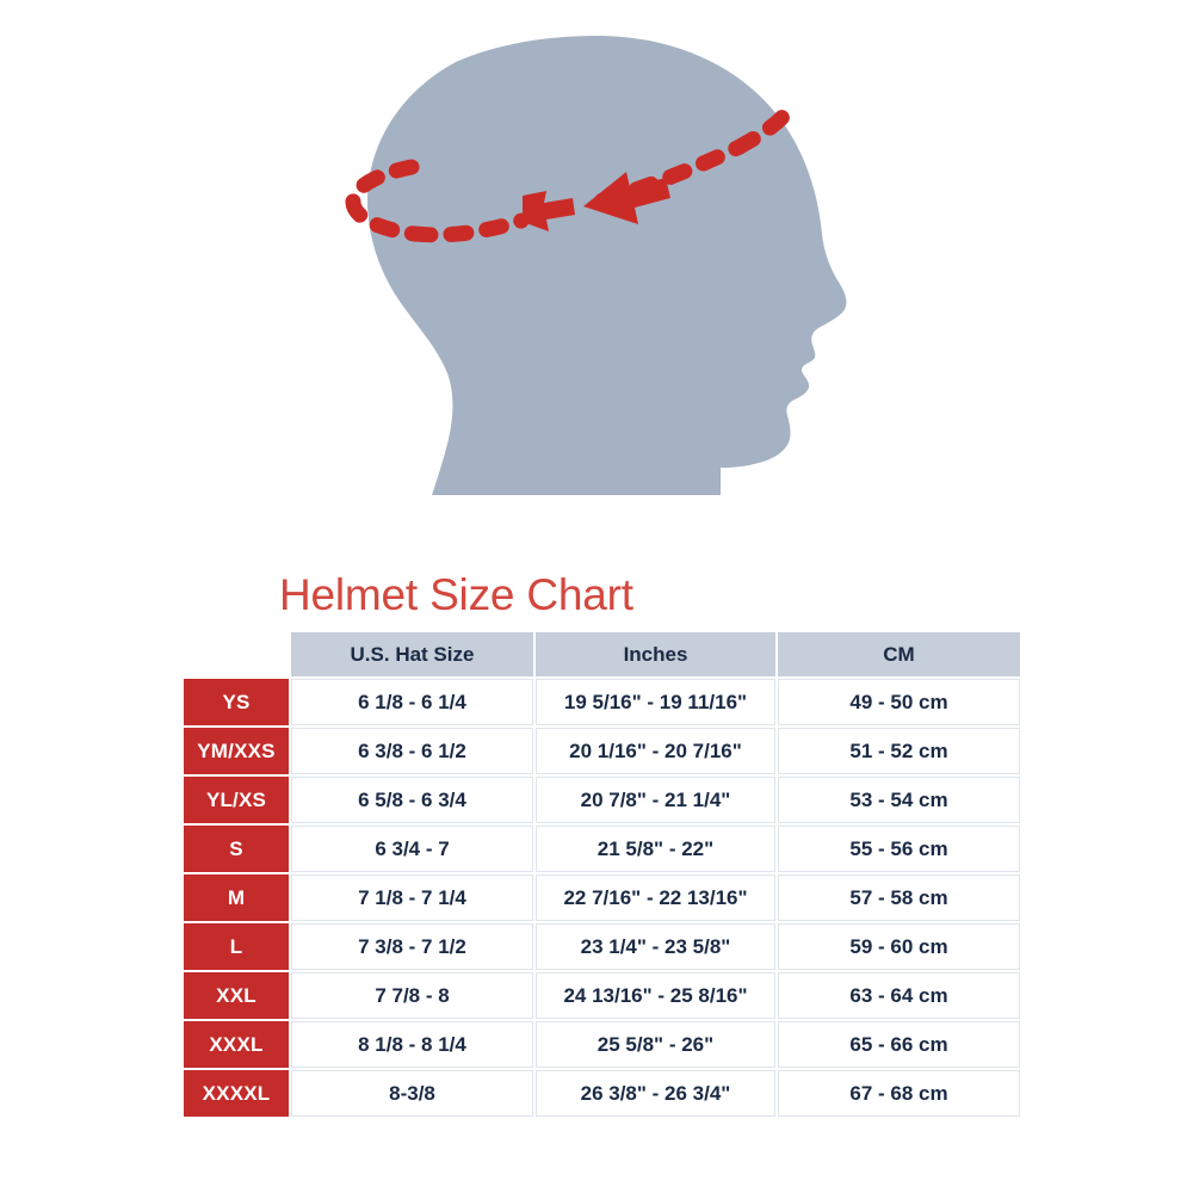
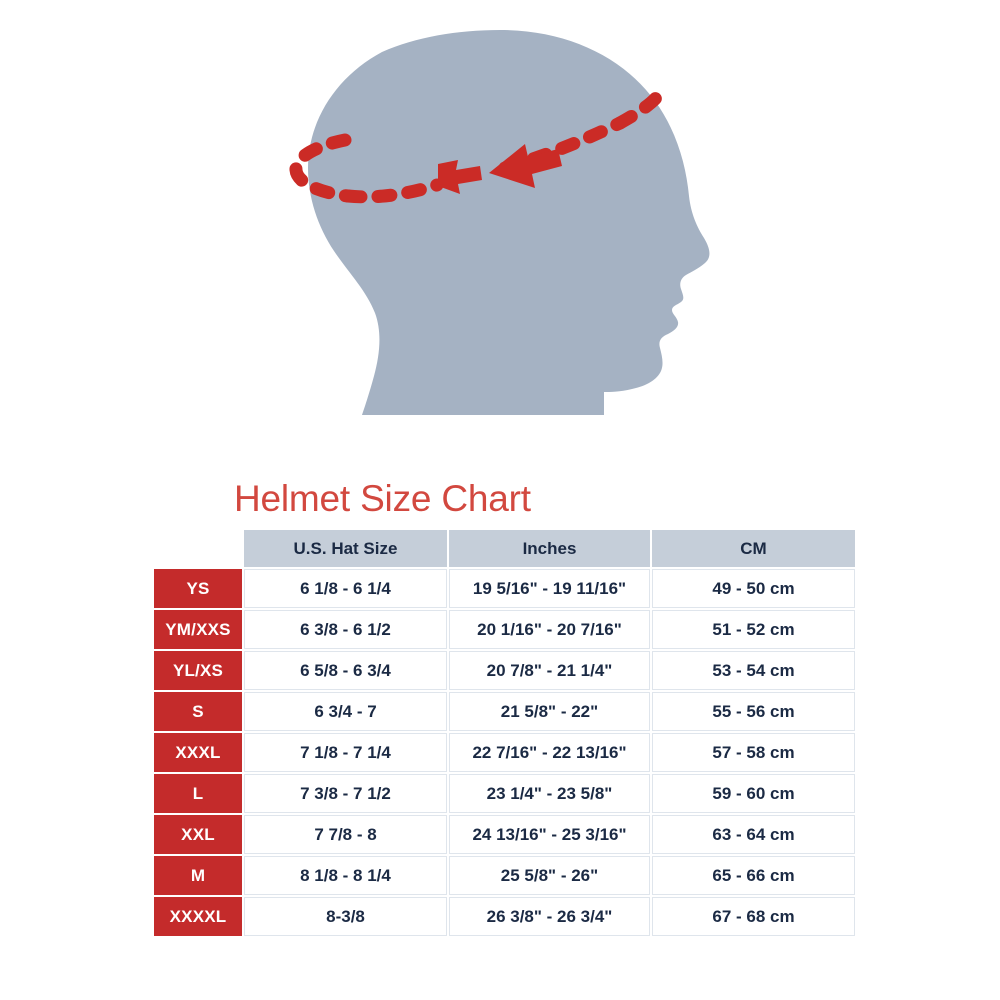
  Helmet Size Chart
  	U.S. Hat Size	Inches	CM
  YS	6 1/8 - 6 1/4	19 5/16" - 19 11/16"	49 - 50 cm
  YM/XXS	6 3/8 - 6 1/2	20 1/16" - 20 7/16"	51 - 52 cm
  YL/XS	6 5/8 - 6 3/4	20 7/8" - 21 1/4"	53 - 54 cm
  S	6 3/4 - 7	21 5/8" - 22"	55 - 56 cm
- M	7 1/8 - 7 1/4	22 7/16" - 22 13/16"	57 - 58 cm
+ XXXL	7 1/8 - 7 1/4	22 7/16" - 22 13/16"	57 - 58 cm
  L	7 3/8 - 7 1/2	23 1/4" - 23 5/8"	59 - 60 cm
- XXL	7 7/8 - 8	24 13/16" - 25 8/16"	63 - 64 cm
+ XXL	7 7/8 - 8	24 13/16" - 25 3/16"	63 - 64 cm
- XXXL	8 1/8 - 8 1/4	25 5/8" - 26"	65 - 66 cm
+ M	8 1/8 - 8 1/4	25 5/8" - 26"	65 - 66 cm
  XXXXL	8-3/8	26 3/8" - 26 3/4"	67 - 68 cm
